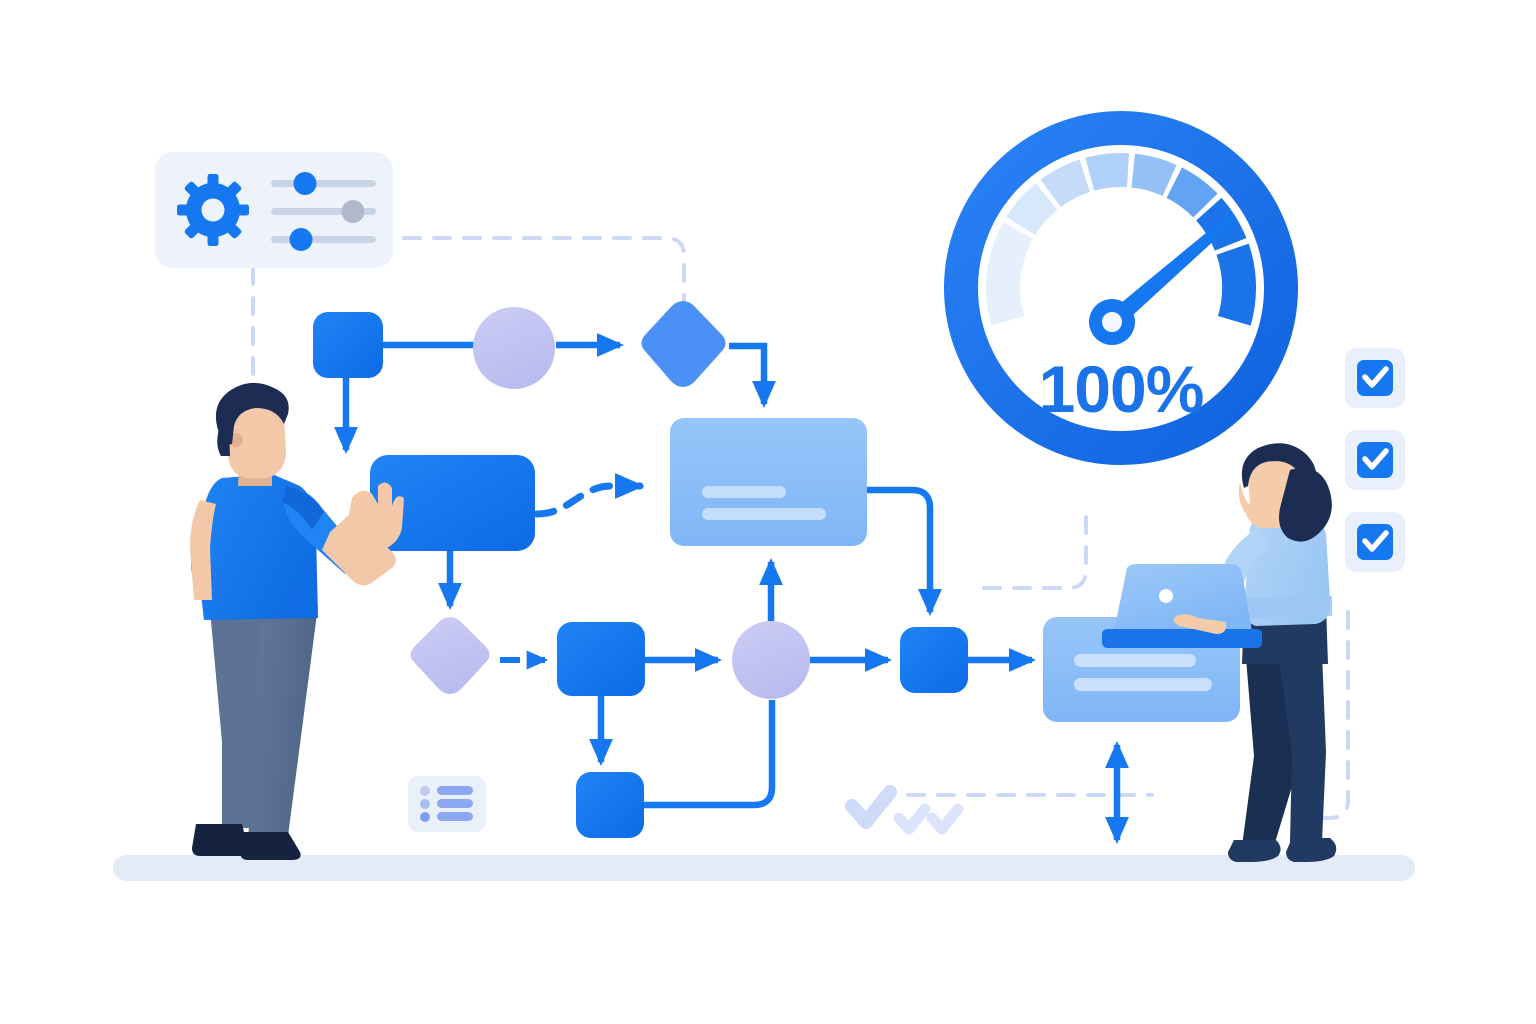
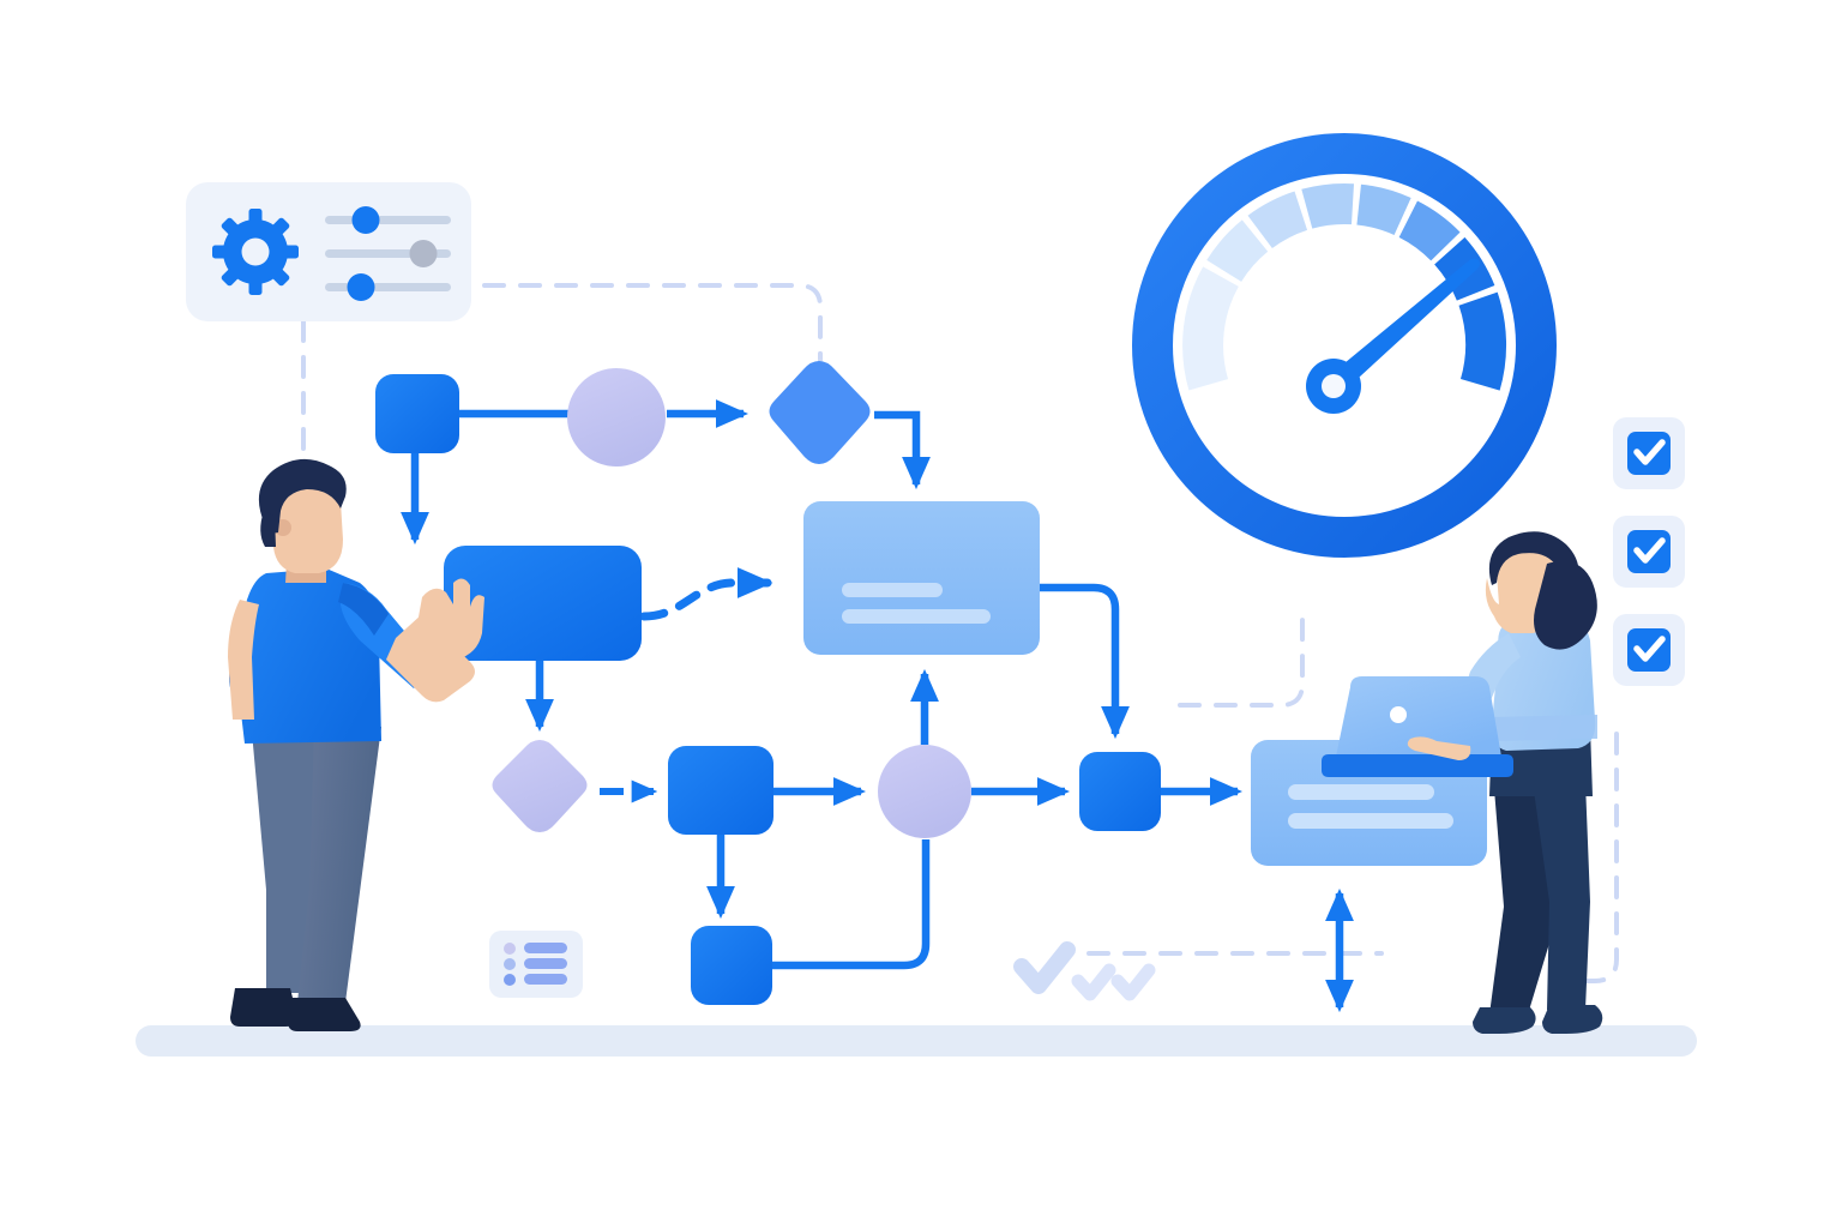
- 100%
